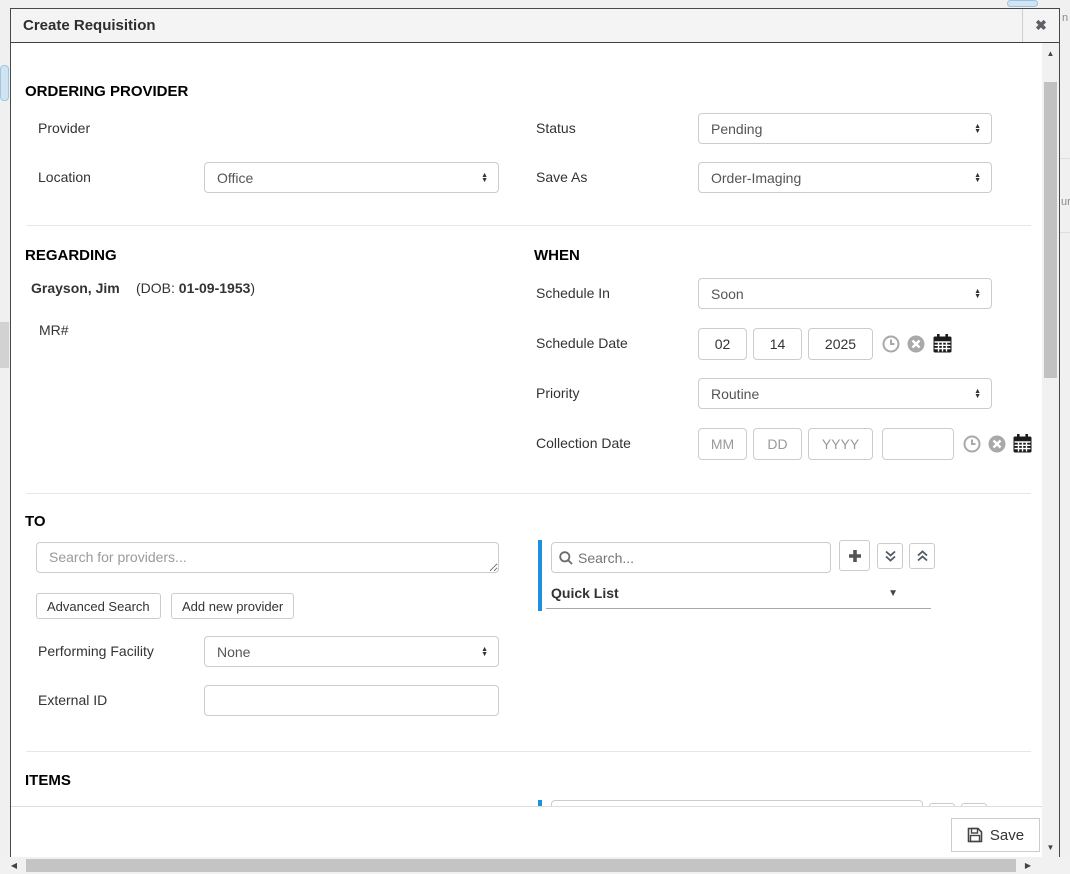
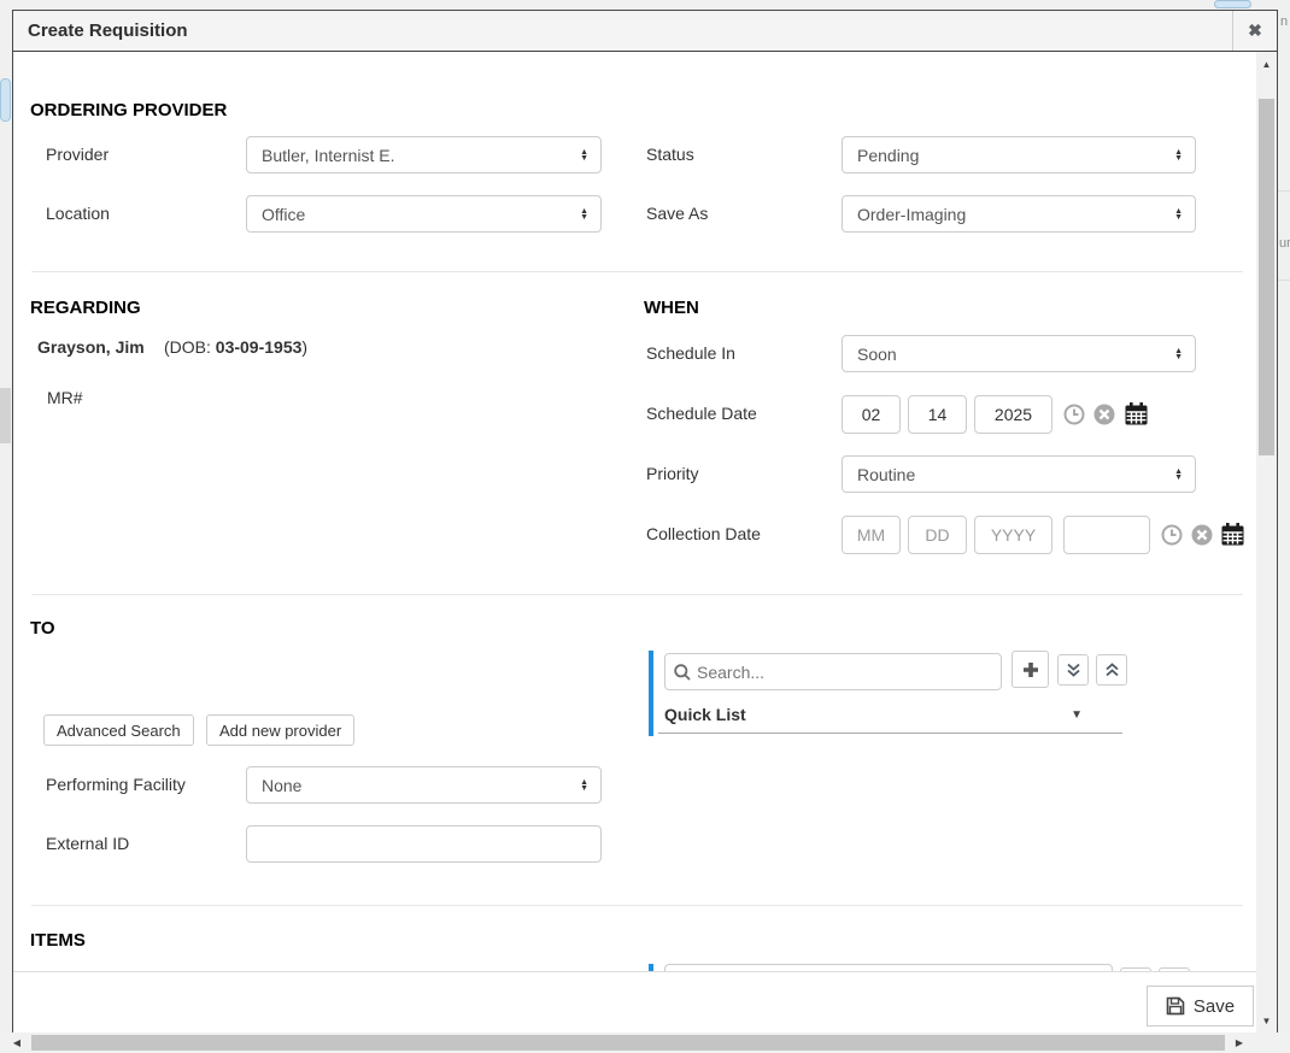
  n
  Create Requisition
  ✖
  ORDERING PROVIDER
  Provider
+ Butler, Internist E.
  Status
  Pending
  Location
  Office
  Save As
  Order-Imaging
  REGARDING
  Grayson, Jim
- (DOB: 01-09-1953)
+ (DOB: 03-09-1953)
  MR#
  WHEN
  Schedule In
  Soon
  Schedule Date
  02
  14
  2025
  Priority
  Routine
  Collection Date
  MM
  DD
  YYYY
  TO
- Search for providers...
  Advanced Search
  Add new provider
  Performing Facility
  None
  External ID
  Search...
  Quick List
  ▼
  ITEMS
  Save
  ▲
  ▼
  ◀
  ▶
